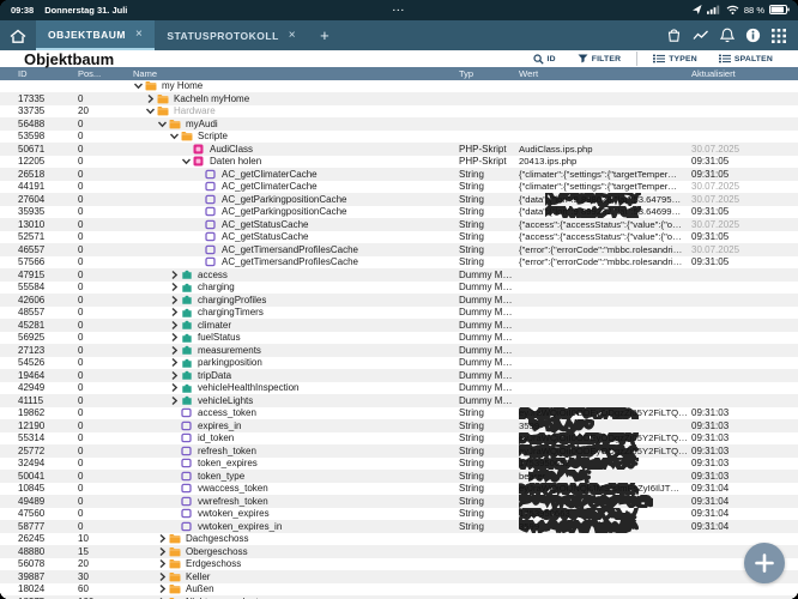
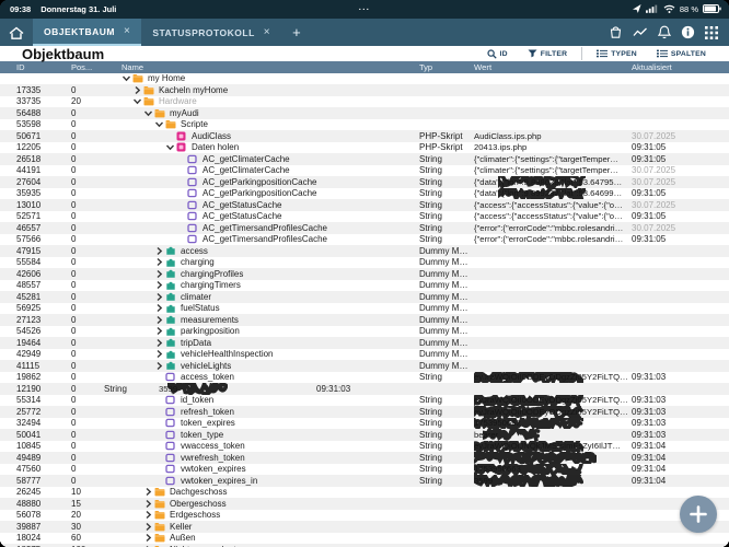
  09:38
  Donnerstag 31. Juli
  ···
  88 %
  OBJEKTBAUM
  ×
  STATUSPROTOKOLL
  ×
  +
  Objektbaum
  ID
  Pos...
  Name
  Typ
  Wert
  Aktualisiert
  my Home
  17335
  0
  Kacheln myHome
  33735
  20
  Hardware
  56488
  0
  myAudi
  53598
  0
  Scripte
  50671
  0
  AudiClass
  PHP-Skript
  AudiClass.ips.php
  30.07.2025
  12205
  0
  Daten holen
  PHP-Skript
  20413.ips.php
  09:31:05
  26518
  0
  AC_getClimaterCache
  String
  {"climater":{"settings":{"targetTemper…
  09:31:05
  44191
  0
  AC_getClimaterCache
  String
  {"climater":{"settings":{"targetTemper…
  30.07.2025
  27604
  0
  AC_getParkingpositionCache
  String
  30.07.2025
  35935
  0
  AC_getParkingpositionCache
  String
  09:31:05
  13010
  0
  AC_getStatusCache
  String
  {"access":{"accessStatus":{"value":{"o…
  30.07.2025
  52571
  0
  AC_getStatusCache
  String
  {"access":{"accessStatus":{"value":{"o…
  09:31:05
  46557
  0
  AC_getTimersandProfilesCache
  String
  {"error":{"errorCode":"mbbc.rolesandri…
  30.07.2025
  57566
  0
  AC_getTimersandProfilesCache
  String
  {"error":{"errorCode":"mbbc.rolesandri…
  09:31:05
  47915
  0
  access
  Dummy M…
  55584
  0
  charging
  Dummy M…
  42606
  0
  chargingProfiles
  Dummy M…
  48557
  0
  chargingTimers
  Dummy M…
  45281
  0
  climater
  Dummy M…
  56925
  0
  fuelStatus
  Dummy M…
  27123
  0
  measurements
  Dummy M…
  54526
  0
  parkingposition
  Dummy M…
  19464
  0
  tripData
  Dummy M…
  42949
  0
  vehicleHealthInspection
  Dummy M…
  41115
  0
  vehicleLights
  Dummy M…
  19862
  0
  access_token
  String
  09:31:03
  12190
  0
- expires_in
  String
  09:31:03
  55314
  0
  id_token
  String
  09:31:03
  25772
  0
  refresh_token
  String
  09:31:03
  32494
  0
  token_expires
  String
  09:31:03
  50041
  0
  token_type
  String
  09:31:03
  10845
  0
  vwaccess_token
  String
  09:31:04
  49489
  0
  vwrefresh_token
  String
  09:31:04
  47560
  0
  vwtoken_expires
  String
  09:31:04
  58777
  0
  vwtoken_expires_in
  String
  09:31:04
  26245
  10
  Dachgeschoss
  48880
  15
  Obergeschoss
  56078
  20
  Erdgeschoss
  39887
  30
  Keller
  18024
  60
  Außen
